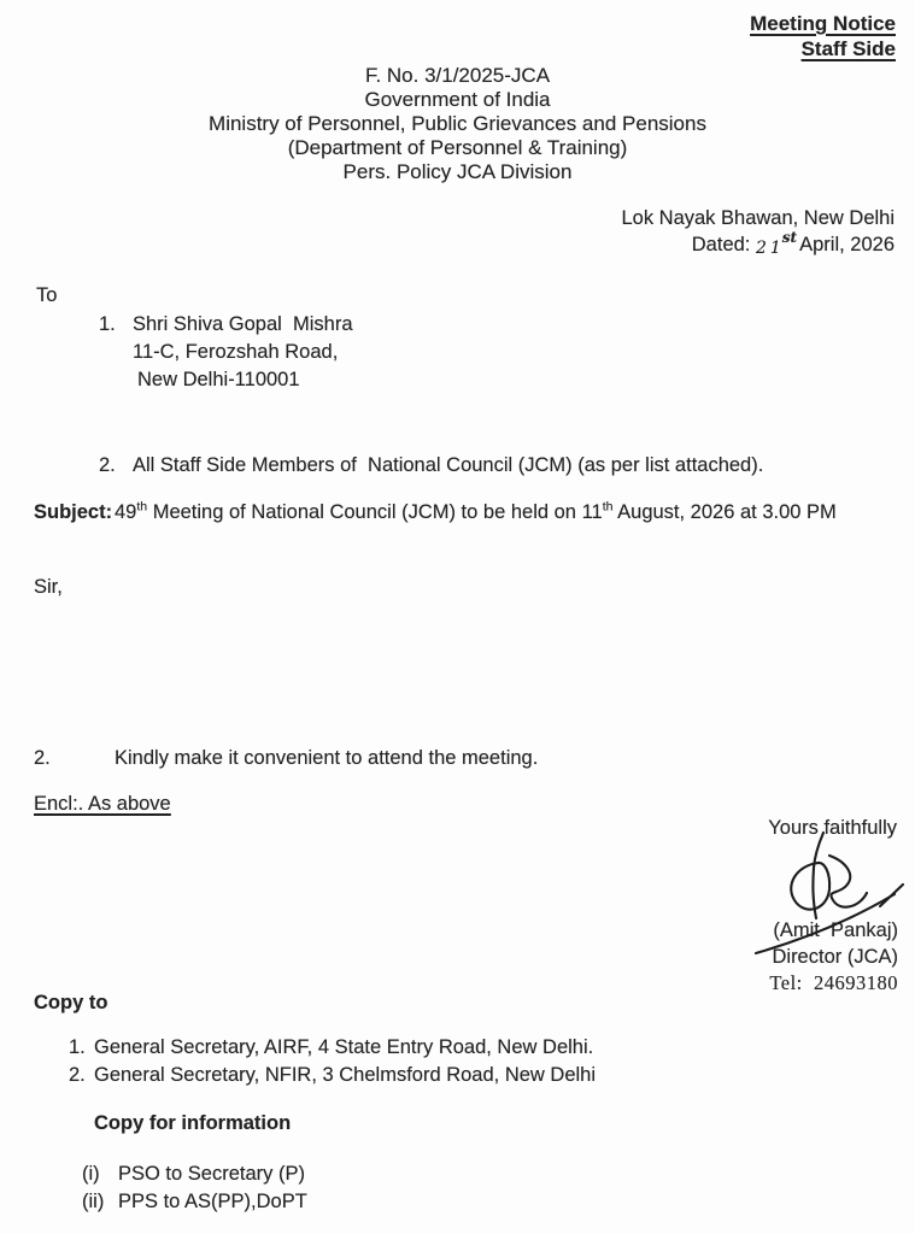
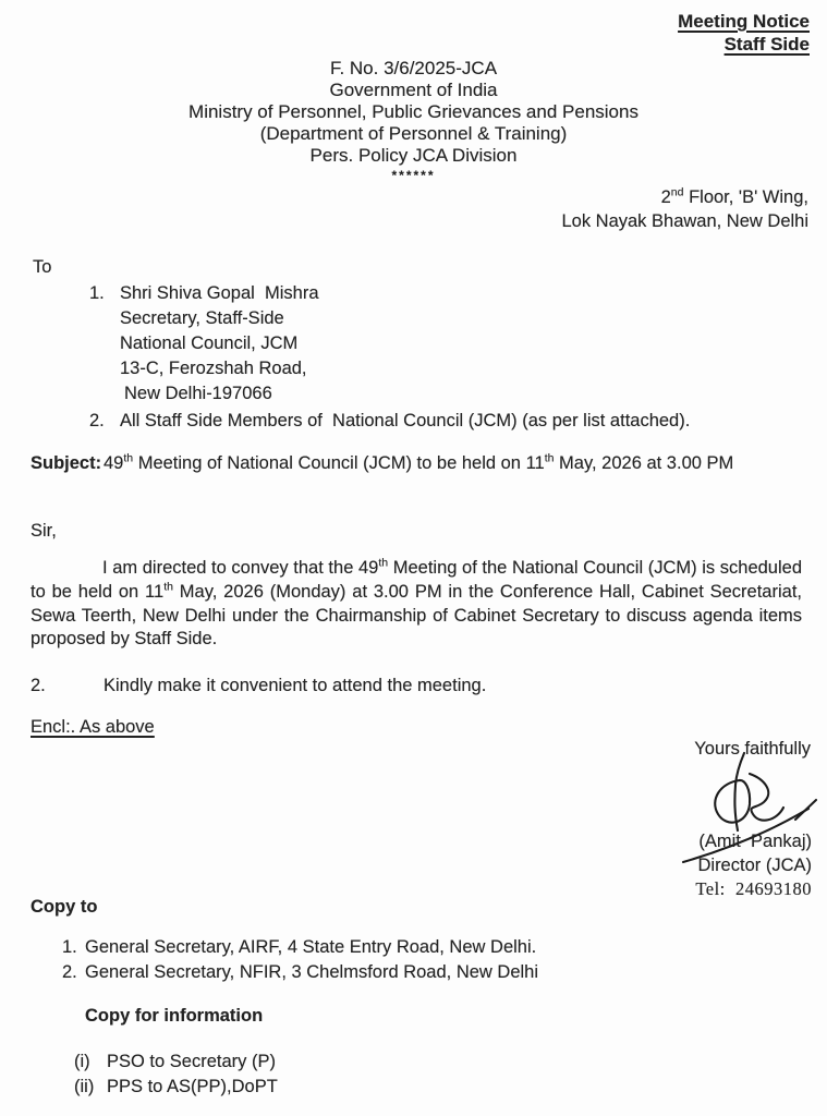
  Meeting Notice
  Staff Side
- F. No. 3/1/2025-JCA
+ F. No. 3/6/2025-JCA
  Government of India
  Ministry of Personnel, Public Grievances and Pensions
  (Department of Personnel & Training)
  Pers. Policy JCA Division
+ ******
+ 2nd Floor, 'B' Wing,
  Lok Nayak Bhawan, New Delhi
- Dated: 21st April, 2026
  To
  1.
  Shri Shiva Gopal Mishra
+ Secretary, Staff-Side
+ National Council, JCM
- 11-C, Ferozshah Road,
+ 13-C, Ferozshah Road,
- New Delhi-110001
+ New Delhi-197066
  2.
  All Staff Side Members of National Council (JCM) (as per list attached).
  Subject:
- 49th Meeting of National Council (JCM) to be held on 11th August, 2026 at 3.00 PM
+ 49th Meeting of National Council (JCM) to be held on 11th May, 2026 at 3.00 PM
  Sir,
+ I am directed to convey that the 49th Meeting of the National Council (JCM) is scheduled to be held on 11th May, 2026 (Monday) at 3.00 PM in the Conference Hall, Cabinet Secretariat, Sewa Teerth, New Delhi under the Chairmanship of Cabinet Secretary to discuss agenda items proposed by Staff Side.
  2.
  Kindly make it convenient to attend the meeting.
  Encl:. As above
  Yours faithfully
  (Amit Pankaj)
  Director (JCA)
  Tel: 24693180
  Copy to
  1.
  General Secretary, AIRF, 4 State Entry Road, New Delhi.
  2.
  General Secretary, NFIR, 3 Chelmsford Road, New Delhi
  Copy for information
  (i)
  PSO to Secretary (P)
  (ii)
  PPS to AS(PP),DoPT
